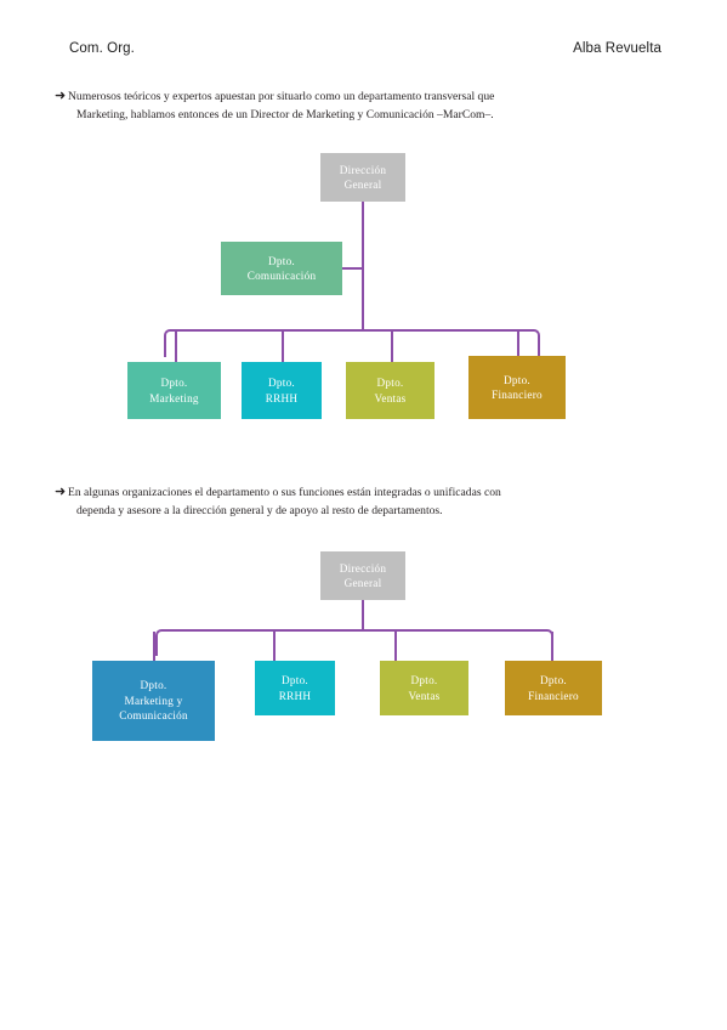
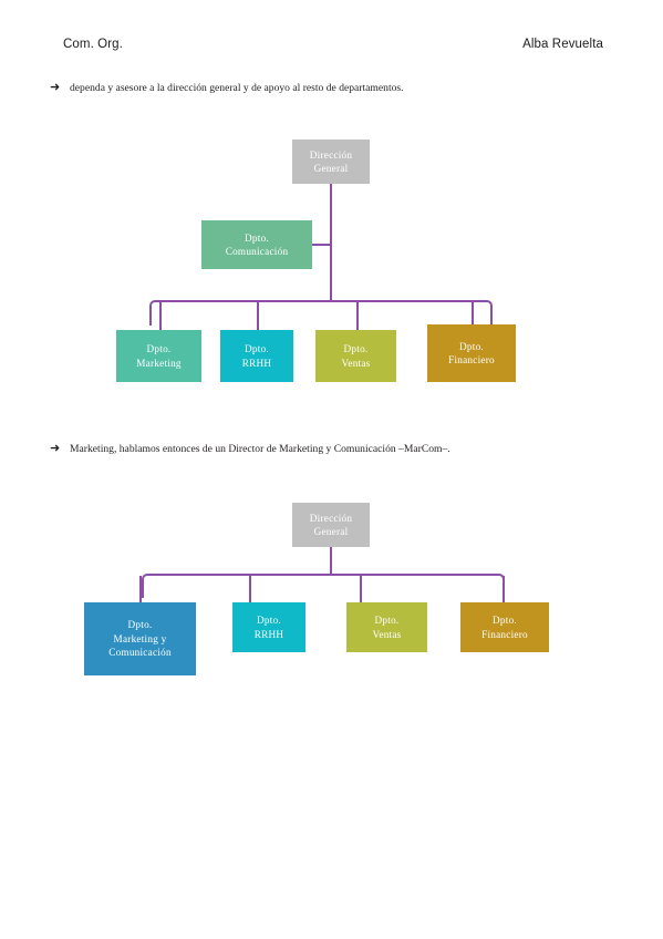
  Com. Org.
  Alba Revuelta
  ➜
- Numerosos teóricos y expertos apuestan por situarlo como un departamento transversal que
- Marketing, hablamos entonces de un Director de Marketing y Comunicación –MarCom–.
+ dependa y asesore a la dirección general y de apoyo al resto de departamentos.
  Dirección
  General
  Dpto.
  Comunicación
  Dpto.
  Marketing
  Dpto.
  RRHH
  Dpto.
  Ventas
  Dpto.
  Financiero
  ➜
- En algunas organizaciones el departamento o sus funciones están integradas o unificadas con
- dependa y asesore a la dirección general y de apoyo al resto de departamentos.
+ Marketing, hablamos entonces de un Director de Marketing y Comunicación –MarCom–.
  Dirección
  General
  Dpto.
  Marketing y
  Comunicación
  Dpto.
  RRHH
  Dpto.
  Ventas
  Dpto.
  Financiero
